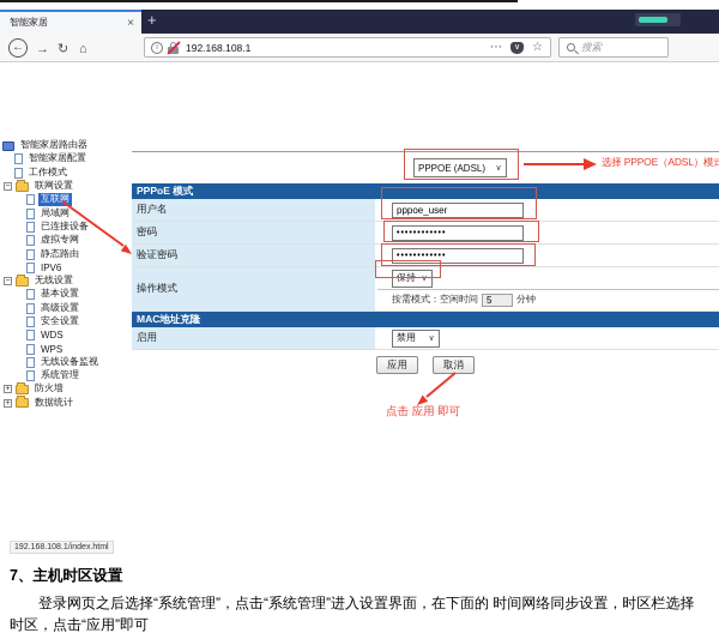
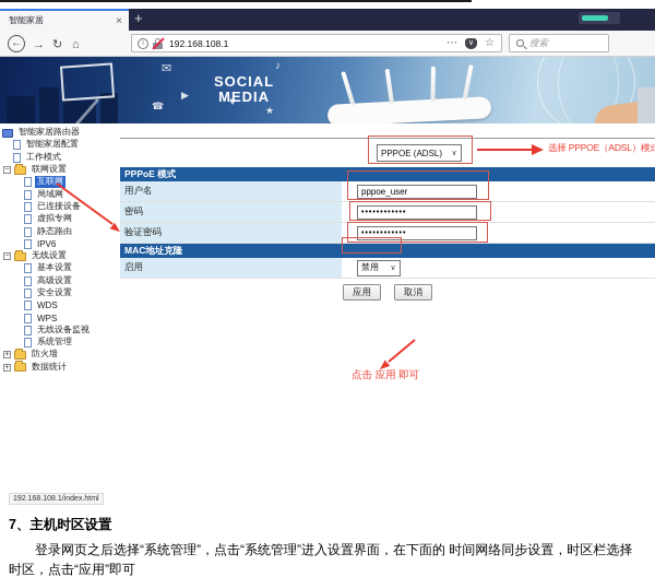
  智能家居
  ×
  +
  ←
  →
  ↻
  ⌂
  192.168.108.1
  ⋯
  ☆
  搜索
+ ✉
+ ♥
+ ▶
+ ♪
+ ☎
+ ★
+ SOCIAL
+ MEDIA
  智能家居路由器
  智能家居配置
  工作模式
  联网设置
  互联网
  局域网
  已连接设备
  虚拟专网
  静态路由
  IPV6
  无线设置
  基本设置
  高级设置
  安全设置
  WDS
  WPS
  无线设备监视
  系统管理
  防火墙
  数据统计
  PPPOE (ADSL)
  PPPoE 模式
  用户名
  pppoe_user
  密码
  ••••••••••••
  验证密码
  ••••••••••••
- 操作模式
- 保持
- 按需模式：空闲时间
- 5
- 分钟
  MAC地址克隆
  启用
  禁用
  应用
  取消
  选择 PPPOE（ADSL）模
  点击 应用 即可
  7、主机时区设置
  登录网页之后选择“系统管理”，点击“系统管理”进入设置界面，在下面的 时间网络同步设置，时区栏选择时区，点击“应用”即可
